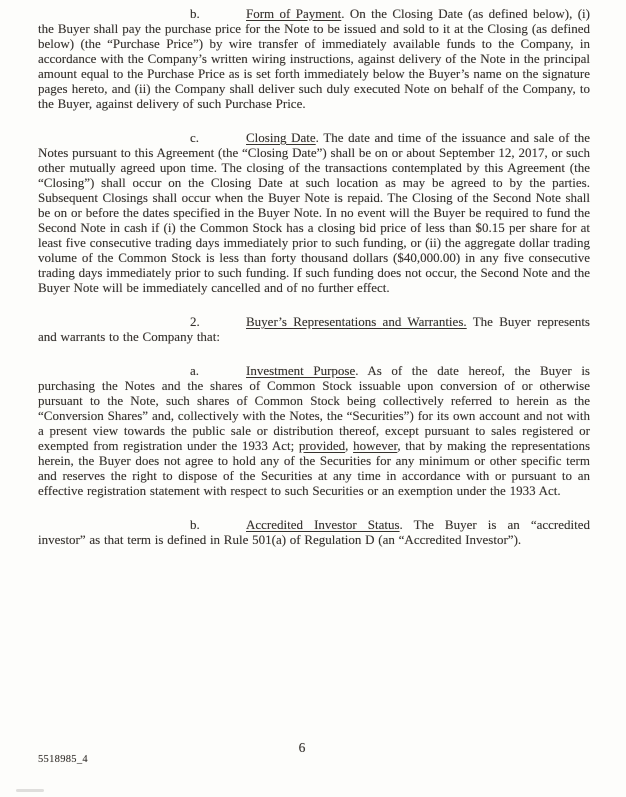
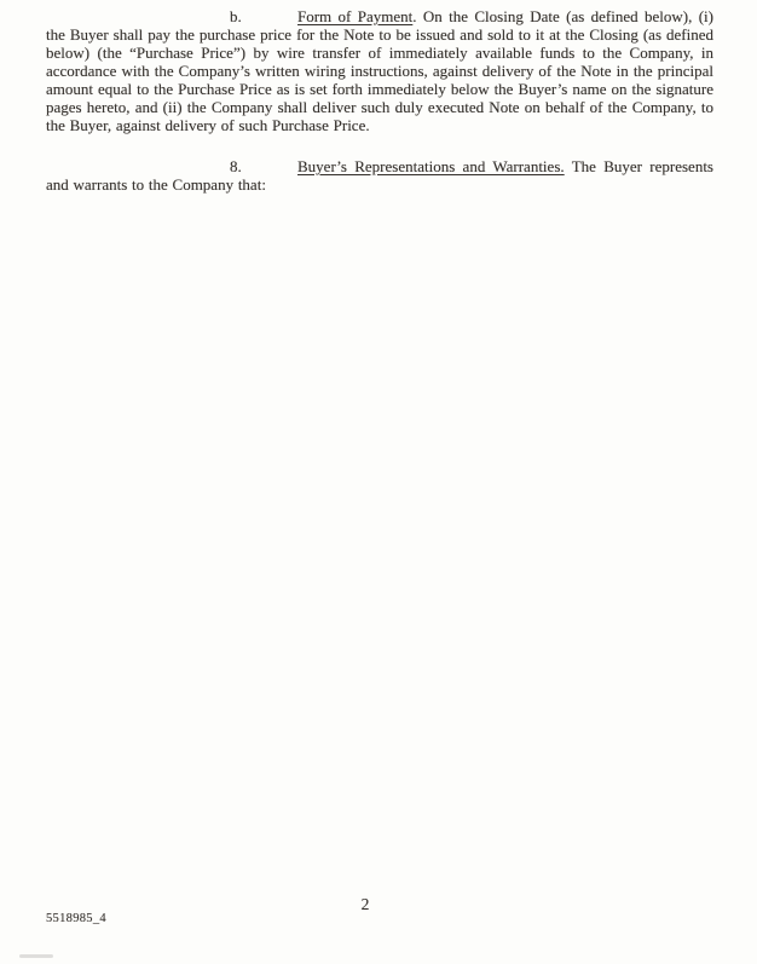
  b. Form of Payment. On the Closing Date (as defined below), (i) the Buyer shall pay the purchase price for the Note to be issued and sold to it at the Closing (as defined below) (the “Purchase Price”) by wire transfer of immediately available funds to the Company, in accordance with the Company’s written wiring instructions, against delivery of the Note in the principal amount equal to the Purchase Price as is set forth immediately below the Buyer’s name on the signature pages hereto, and (ii) the Company shall deliver such duly executed Note on behalf of the Company, to the Buyer, against delivery of such Purchase Price.
- c. Closing Date. The date and time of the issuance and sale of the Notes pursuant to this Agreement (the “Closing Date”) shall be on or about September 12, 2017, or such other mutually agreed upon time. The closing of the transactions contemplated by this Agreement (the “Closing”) shall occur on the Closing Date at such location as may be agreed to by the parties. Subsequent Closings shall occur when the Buyer Note is repaid. The Closing of the Second Note shall be on or before the dates specified in the Buyer Note. In no event will the Buyer be required to fund the Second Note in cash if (i) the Common Stock has a closing bid price of less than $0.15 per share for at least five consecutive trading days immediately prior to such funding, or (ii) the aggregate dollar trading volume of the Common Stock is less than forty thousand dollars ($40,000.00) in any five consecutive trading days immediately prior to such funding. If such funding does not occur, the Second Note and the Buyer Note will be immediately cancelled and of no further effect.
- 2. Buyer’s Representations and Warranties. The Buyer represents and warrants to the Company that:
+ 8. Buyer’s Representations and Warranties. The Buyer represents and warrants to the Company that:
- a. Investment Purpose. As of the date hereof, the Buyer is purchasing the Notes and the shares of Common Stock issuable upon conversion of or otherwise pursuant to the Note, such shares of Common Stock being collectively referred to herein as the “Conversion Shares” and, collectively with the Notes, the “Securities”) for its own account and not with a present view towards the public sale or distribution thereof, except pursuant to sales registered or exempted from registration under the 1933 Act; provided, however, that by making the representations herein, the Buyer does not agree to hold any of the Securities for any minimum or other specific term and reserves the right to dispose of the Securities at any time in accordance with or pursuant to an effective registration statement with respect to such Securities or an exemption under the 1933 Act.
- b. Accredited Investor Status. The Buyer is an “accredited investor” as that term is defined in Rule 501(a) of Regulation D (an “Accredited Investor”).
- 6
+ 2
  5518985_4
